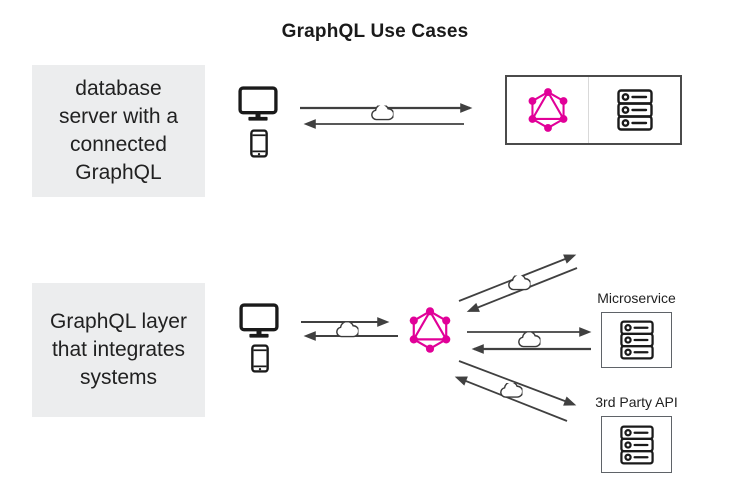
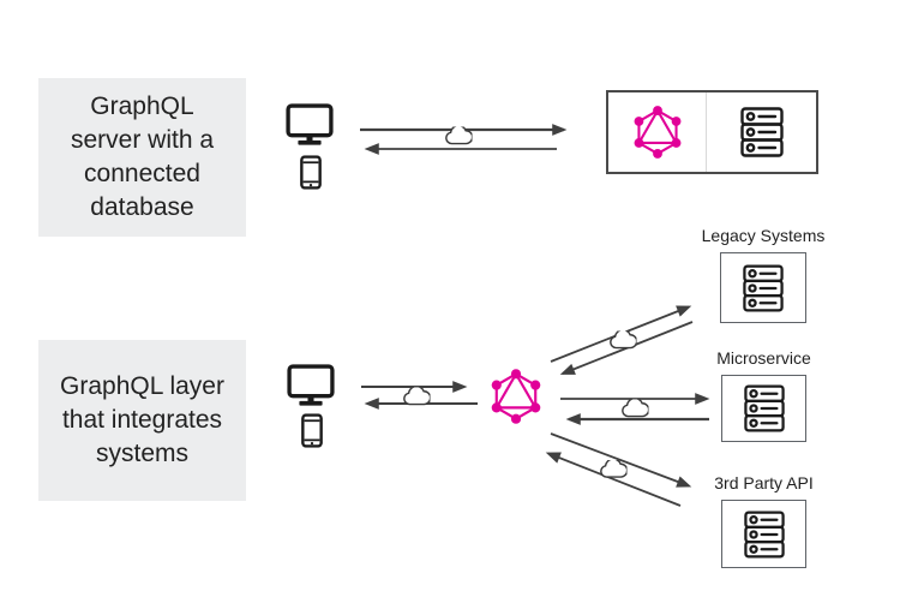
- GraphQL Use Cases
- database
+ GraphQL
  server with a
  connected
- GraphQL
+ database
  GraphQL layer
  that integrates
  systems
+ Legacy Systems
  Microservice
  3rd Party API
